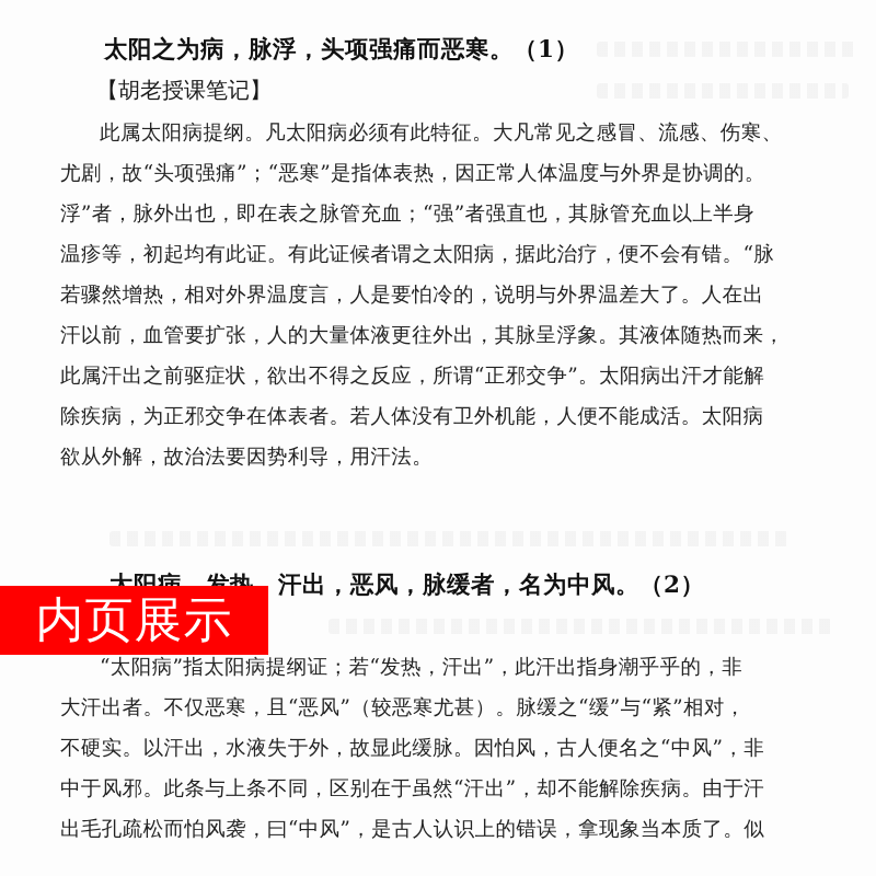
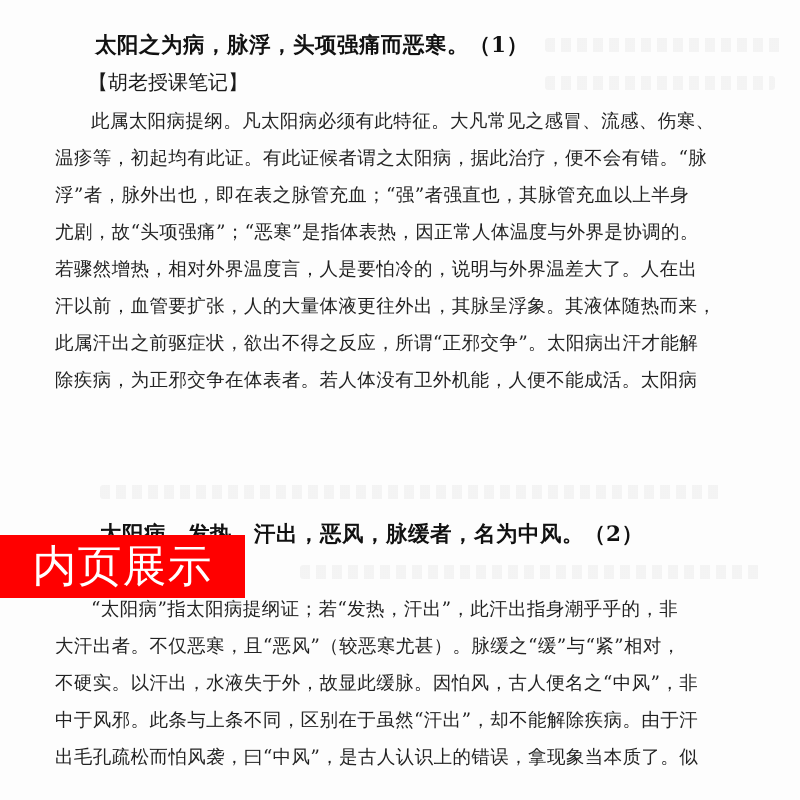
  太阳之为病，脉浮，头项强痛而恶寒。（1）
  【胡老授课笔记】
  此属太阳病提纲。凡太阳病必须有此特征。大凡常见之感冒、流感、伤寒、
- 尤剧，故“头项强痛”；“恶寒”是指体表热，因正常人体温度与外界是协调的。
+ 温疹等，初起均有此证。有此证候者谓之太阳病，据此治疗，便不会有错。“脉
  浮”者，脉外出也，即在表之脉管充血；“强”者强直也，其脉管充血以上半身
- 温疹等，初起均有此证。有此证候者谓之太阳病，据此治疗，便不会有错。“脉
+ 尤剧，故“头项强痛”；“恶寒”是指体表热，因正常人体温度与外界是协调的。
  若骤然增热，相对外界温度言，人是要怕冷的，说明与外界温差大了。人在出
  汗以前，血管要扩张，人的大量体液更往外出，其脉呈浮象。其液体随热而来，
  此属汗出之前驱症状，欲出不得之反应，所谓“正邪交争”。太阳病出汗才能解
  除疾病，为正邪交争在体表者。若人体没有卫外机能，人便不能成活。太阳病
- 欲从外解，故治法要因势利导，用汗法。
  汗出，恶风，脉缓者，名为中风。（2）
  “太阳病”指太阳病提纲证；若“发热，汗出”，此汗出指身潮乎乎的，非
  大汗出者。不仅恶寒，且“恶风”（较恶寒尤甚）。脉缓之“缓”与“紧”相对，
  不硬实。以汗出，水液失于外，故显此缓脉。因怕风，古人便名之“中风”，非
  中于风邪。此条与上条不同，区别在于虽然“汗出”，却不能解除疾病。由于汗
  出毛孔疏松而怕风袭，曰“中风”，是古人认识上的错误，拿现象当本质了。似
  内页展示
